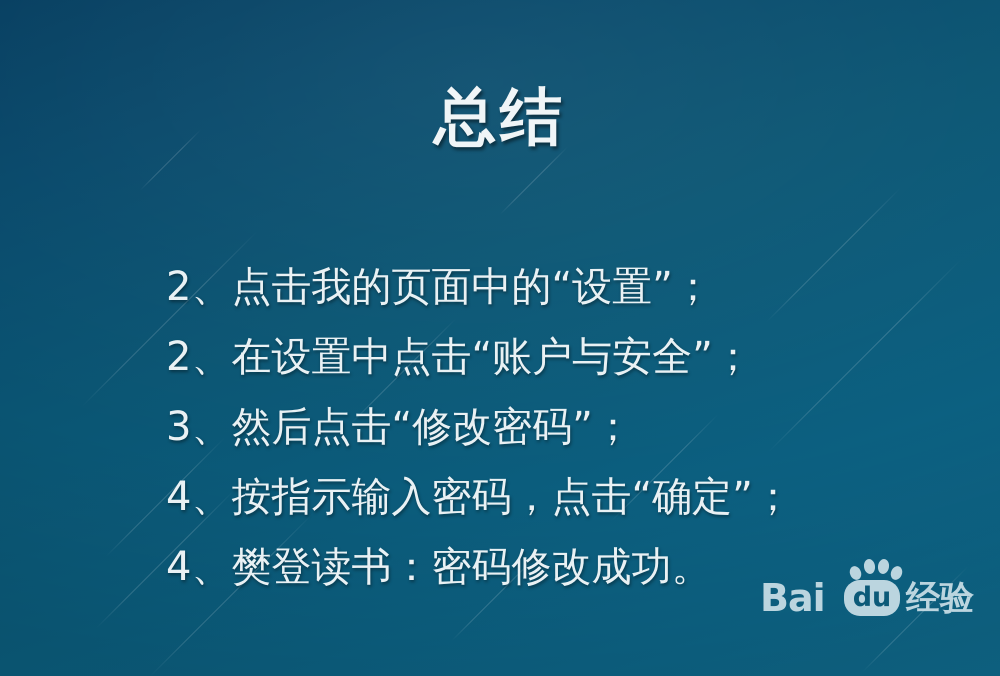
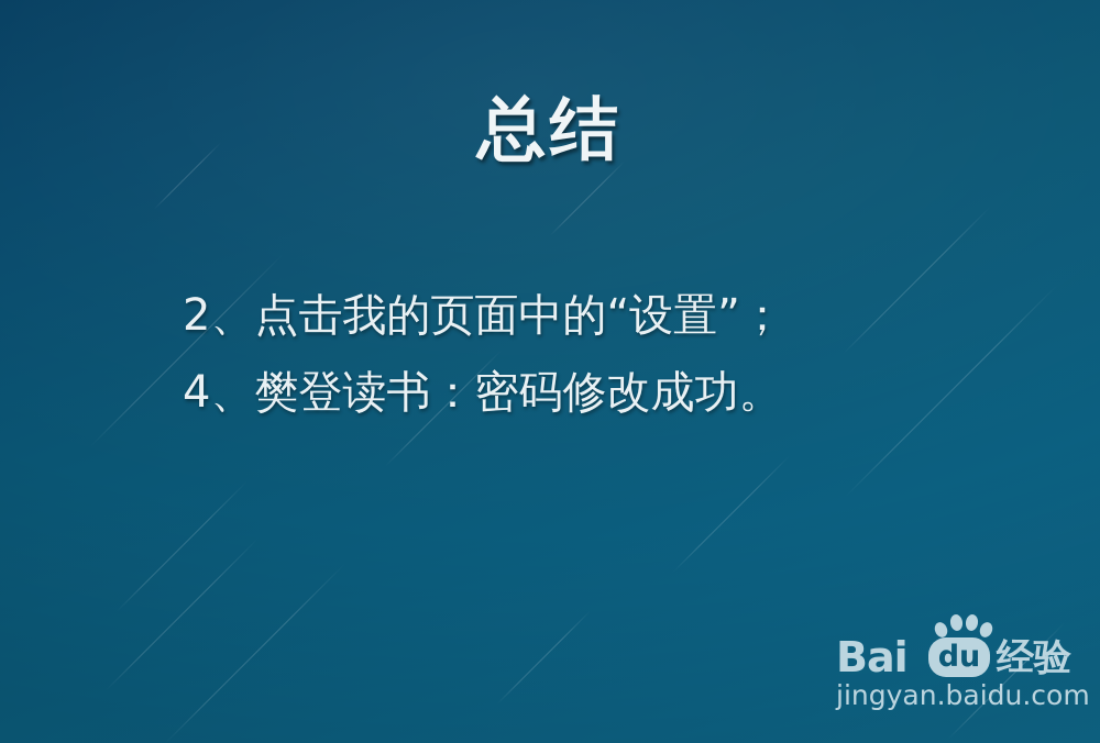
  总结
  2、点击我的页面中的“设置”；
- 2、在设置中点击“账户与安全”；
- 3、然后点击“修改密码”；
- 4、按指示输入密码，点击“确定”；
  4、樊登读书：密码修改成功。
  Bai
  du
  经验
+ jingyan.baidu.com
